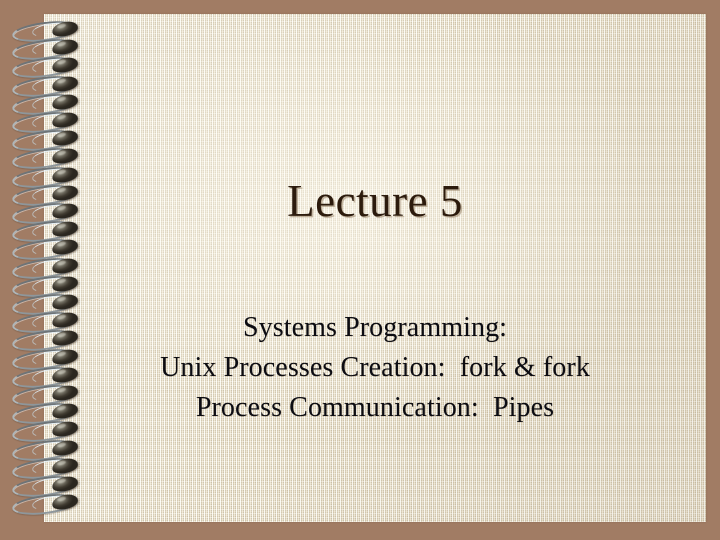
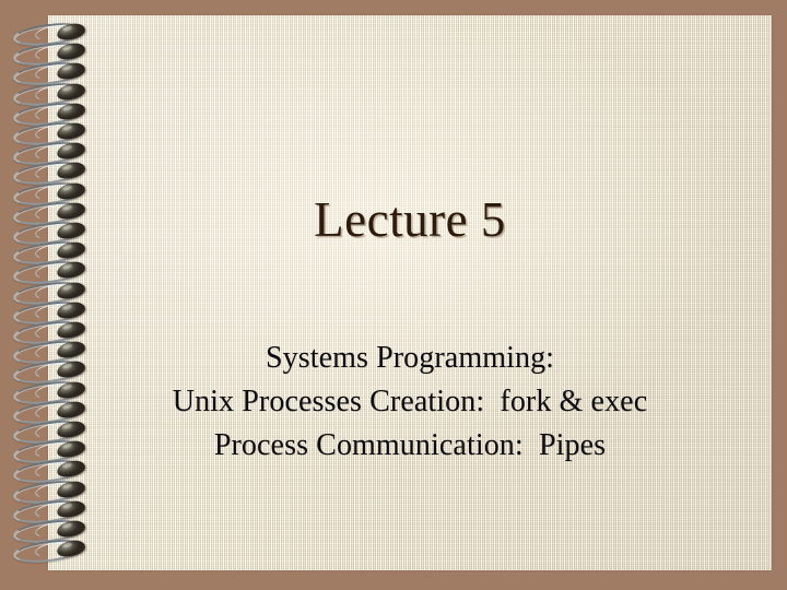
  Lecture 5
  Systems Programming:
- Unix Processes Creation: fork & fork
+ Unix Processes Creation: fork & exec
  Process Communication: Pipes
